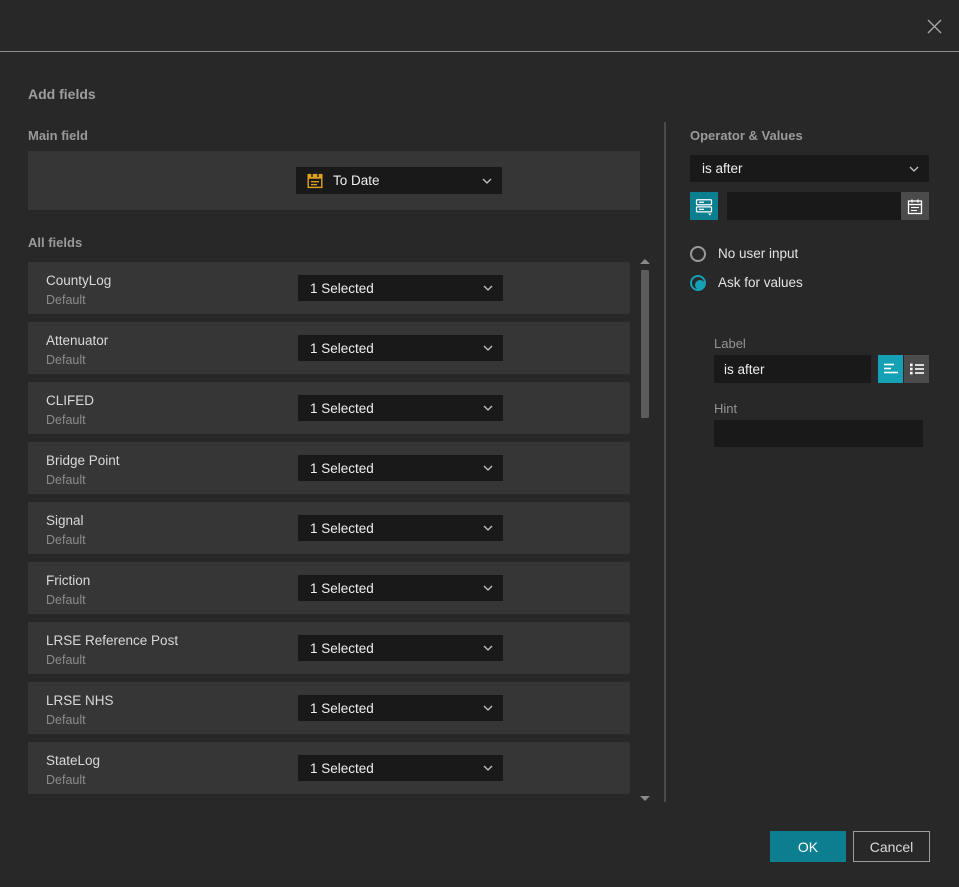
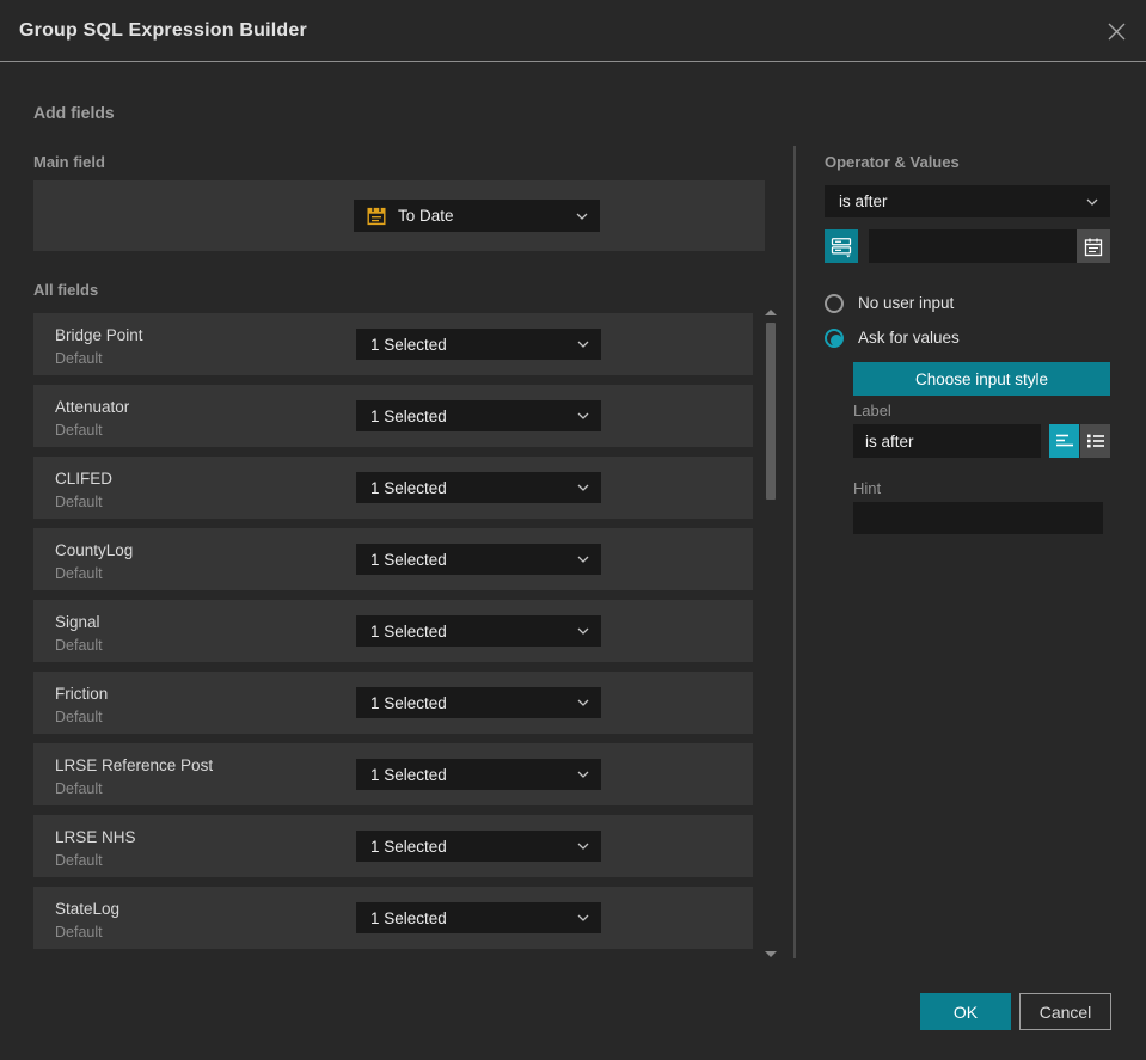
+ Group SQL Expression Builder
  Add fields
  Main field
  To Date
  All fields
- CountyLog
+ Bridge Point
  Default
  1 Selected
  Attenuator
  Default
  1 Selected
  CLIFED
  Default
  1 Selected
- Bridge Point
+ CountyLog
  Default
  1 Selected
  Signal
  Default
  1 Selected
  Friction
  Default
  1 Selected
  LRSE Reference Post
  Default
  1 Selected
  LRSE NHS
  Default
  1 Selected
  StateLog
  Default
  1 Selected
  Operator & Values
  is after
  No user input
  Ask for values
+ Choose input style
  Label
  is after
  Hint
  OK
  Cancel
